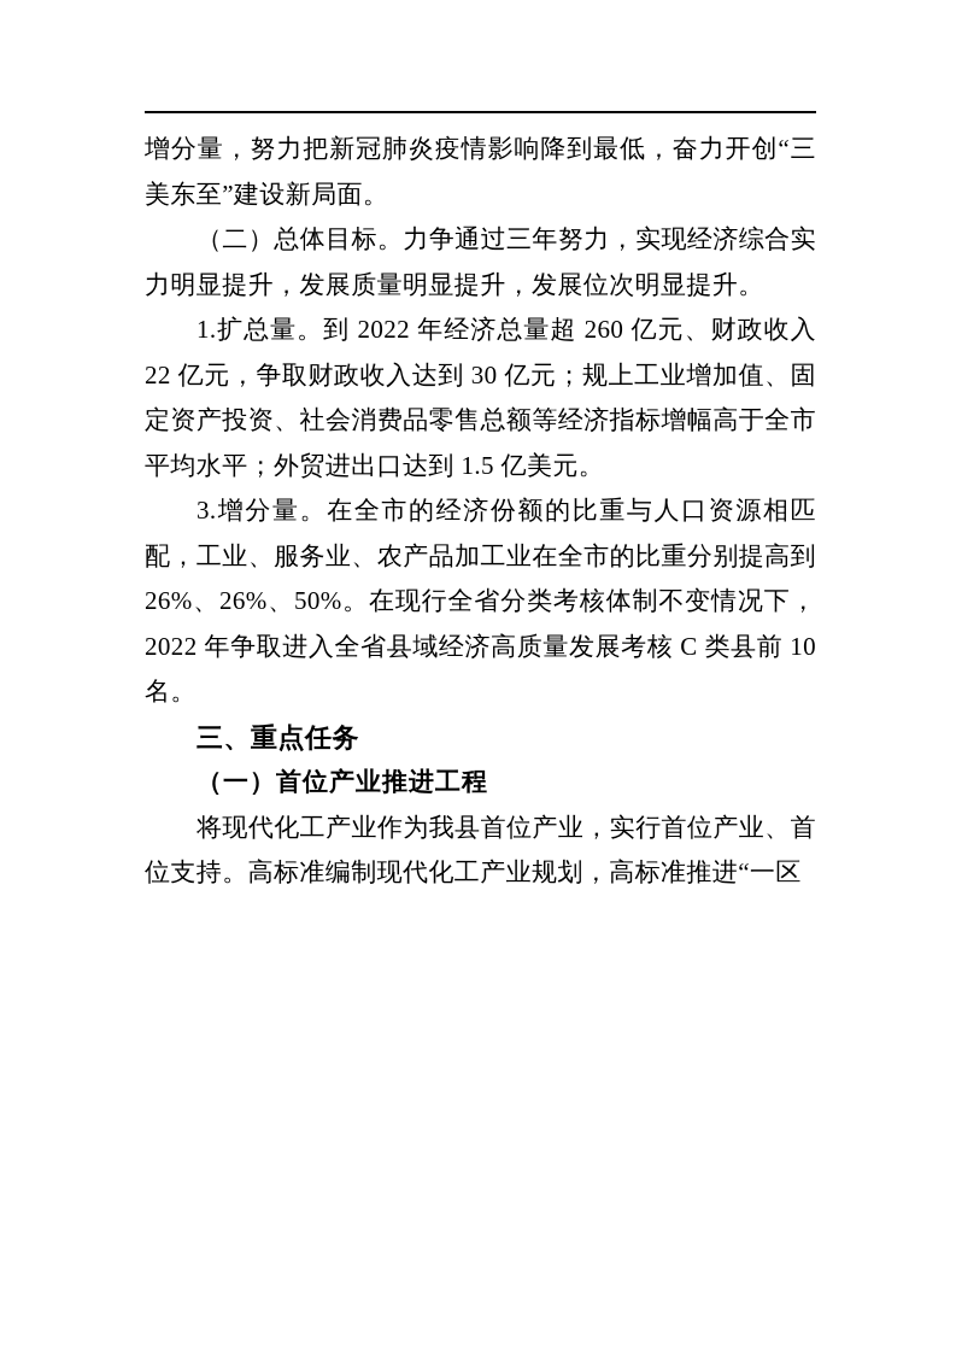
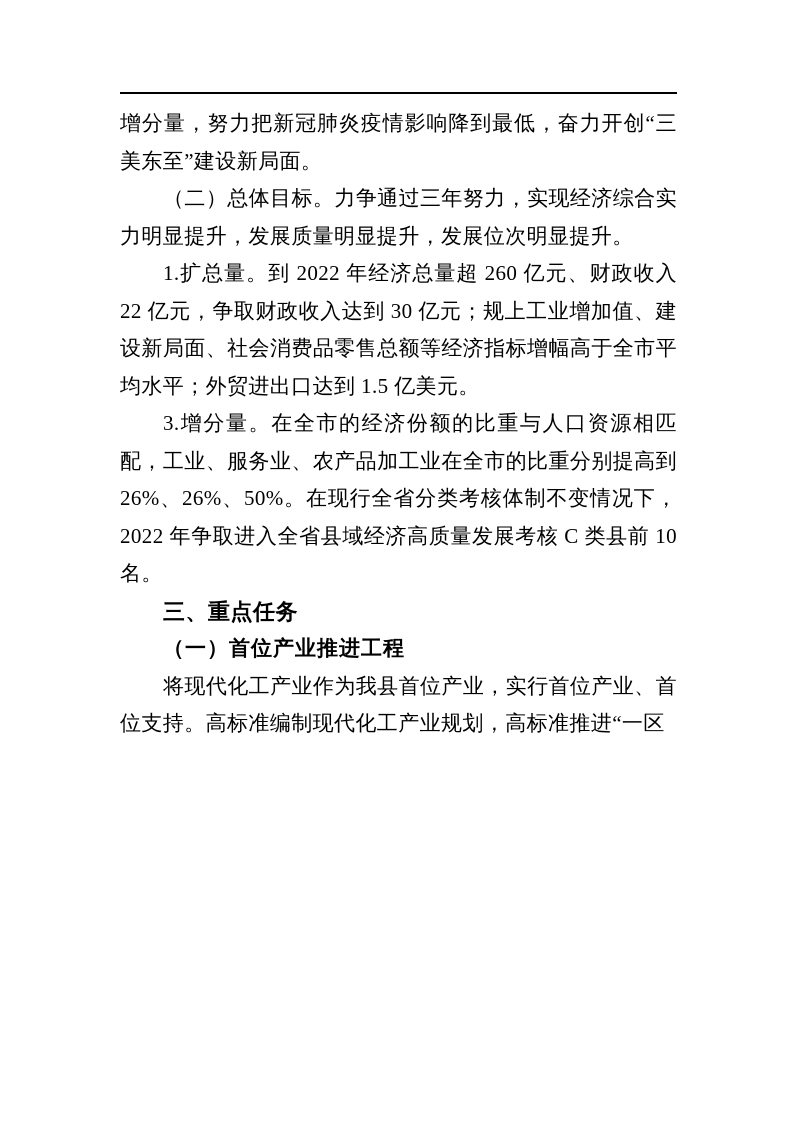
  增分量，努力把新冠肺炎疫情影响降到最低，奋力开创“三美东至”建设新局面。
  （二）总体目标。力争通过三年努力，实现经济综合实力明显提升，发展质量明显提升，发展位次明显提升。
- 1.扩总量。到 2022 年经济总量超 260 亿元、财政收入 22 亿元，争取财政收入达到 30 亿元；规上工业增加值、固定资产投资、社会消费品零售总额等经济指标增幅高于全市平均水平；外贸进出口达到 1.5 亿美元。
+ 1.扩总量。到 2022 年经济总量超 260 亿元、财政收入 22 亿元，争取财政收入达到 30 亿元；规上工业增加值、建设新局面、社会消费品零售总额等经济指标增幅高于全市平均水平；外贸进出口达到 1.5 亿美元。
  3.增分量。在全市的经济份额的比重与人口资源相匹配，工业、服务业、农产品加工业在全市的比重分别提高到 26%、26%、50%。在现行全省分类考核体制不变情况下，2022 年争取进入全省县域经济高质量发展考核 C 类县前 10 名。
  三、重点任务
  （一）首位产业推进工程
  将现代化工产业作为我县首位产业，实行首位产业、首位支持。高标准编制现代化工产业规划，高标准推进“一区
